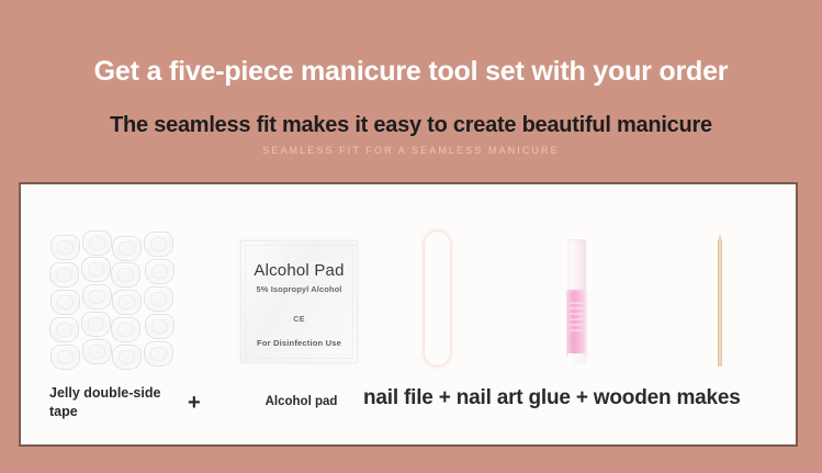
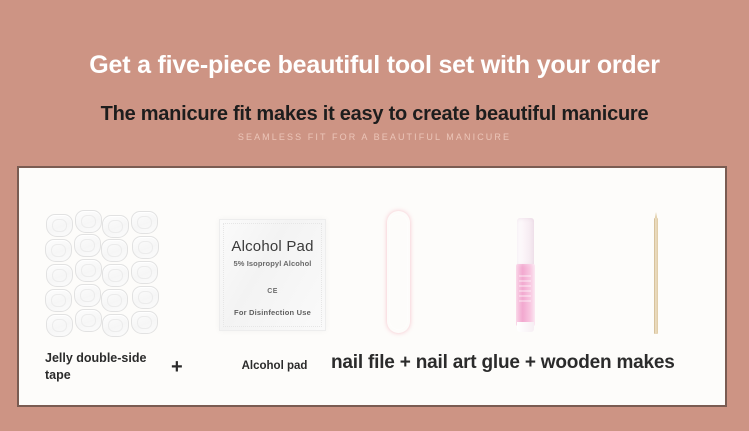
- Get a five-piece manicure tool set with your order
+ Get a five-piece beautiful tool set with your order
- The seamless fit makes it easy to create beautiful manicure
+ The manicure fit makes it easy to create beautiful manicure
- SEAMLESS FIT FOR A SEAMLESS MANICURE
+ SEAMLESS FIT FOR A BEAUTIFUL MANICURE
  Alcohol Pad
  5% Isopropyl Alcohol
  For Disinfection Use
  Jelly double-side tape
  +
  Alcohol pad
  nail file + nail art glue + wooden makes
